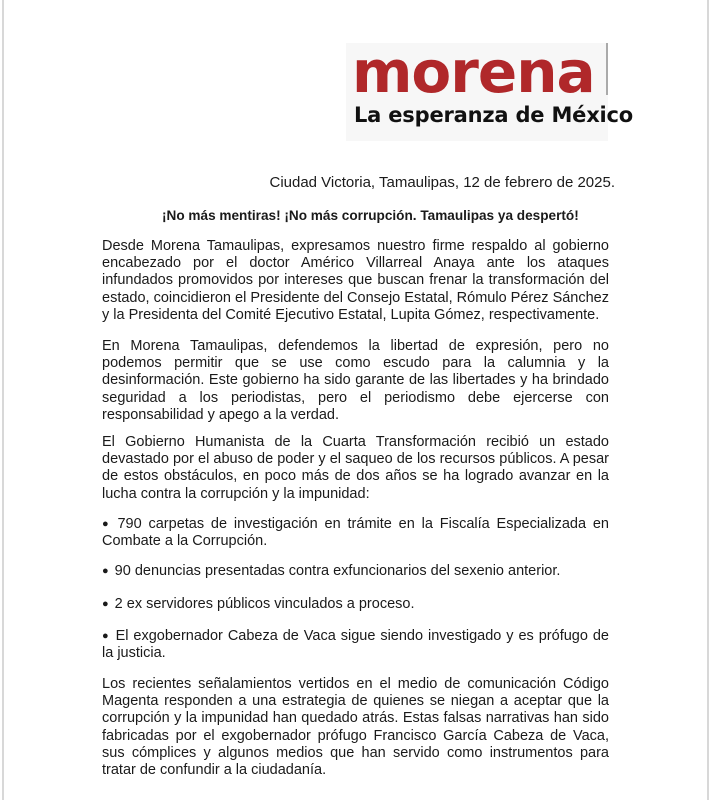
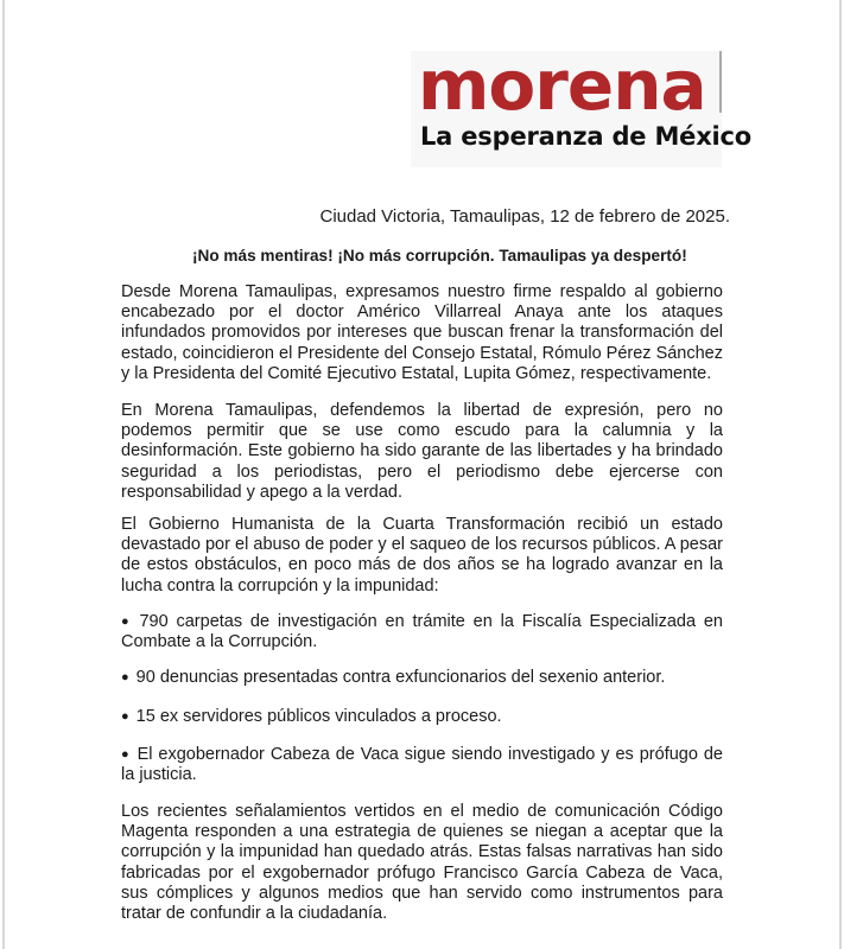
  morena
  La esperanza de México
  Ciudad Victoria, Tamaulipas, 12 de febrero de 2025.
  ¡No más mentiras! ¡No más corrupción. Tamaulipas ya despertó!
  Desde Morena Tamaulipas, expresamos nuestro firme respaldo al gobierno encabezado por el doctor Américo Villarreal Anaya ante los ataques infundados promovidos por intereses que buscan frenar la transformación del estado, coincidieron el Presidente del Consejo Estatal, Rómulo Pérez Sánchez y la Presidenta del Comité Ejecutivo Estatal, Lupita Gómez, respectivamente.
  En Morena Tamaulipas, defendemos la libertad de expresión, pero no podemos permitir que se use como escudo para la calumnia y la desinformación. Este gobierno ha sido garante de las libertades y ha brindado seguridad a los periodistas, pero el periodismo debe ejercerse con responsabilidad y apego a la verdad.
  El Gobierno Humanista de la Cuarta Transformación recibió un estado devastado por el abuso de poder y el saqueo de los recursos públicos. A pesar de estos obstáculos, en poco más de dos años se ha logrado avanzar en la lucha contra la corrupción y la impunidad:
  ● 790 carpetas de investigación en trámite en la Fiscalía Especializada en Combate a la Corrupción.
  ● 90 denuncias presentadas contra exfuncionarios del sexenio anterior.
- ● 2 ex servidores públicos vinculados a proceso.
+ ● 15 ex servidores públicos vinculados a proceso.
  ● El exgobernador Cabeza de Vaca sigue siendo investigado y es prófugo de la justicia.
  Los recientes señalamientos vertidos en el medio de comunicación Código Magenta responden a una estrategia de quienes se niegan a aceptar que la corrupción y la impunidad han quedado atrás. Estas falsas narrativas han sido fabricadas por el exgobernador prófugo Francisco García Cabeza de Vaca, sus cómplices y algunos medios que han servido como instrumentos para tratar de confundir a la ciudadanía.
